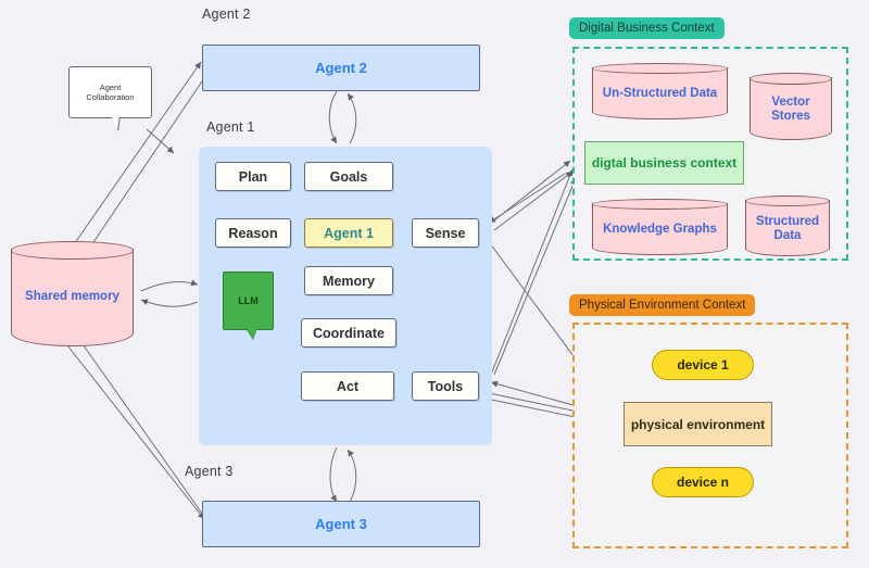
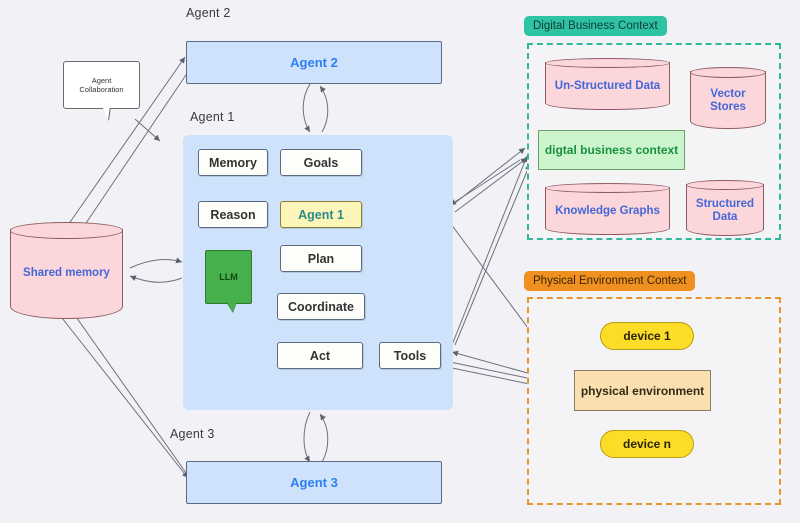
  Agent 2
  Agent 1
  Agent 3
  Agent
  Collaboration
  Agent 2
  Agent 3
  Shared memory
- Plan
+ Memory
  Goals
  Reason
  Agent 1
- Sense
- Memory
+ Plan
  Coordinate
  Act
  Tools
  LLM
  Digital Business Context
  Un-Structured Data
  Vector
  Stores
  digtal business context
  Knowledge Graphs
  Structured
  Data
  Physical Environment Context
  device 1
  physical environment
  device n
